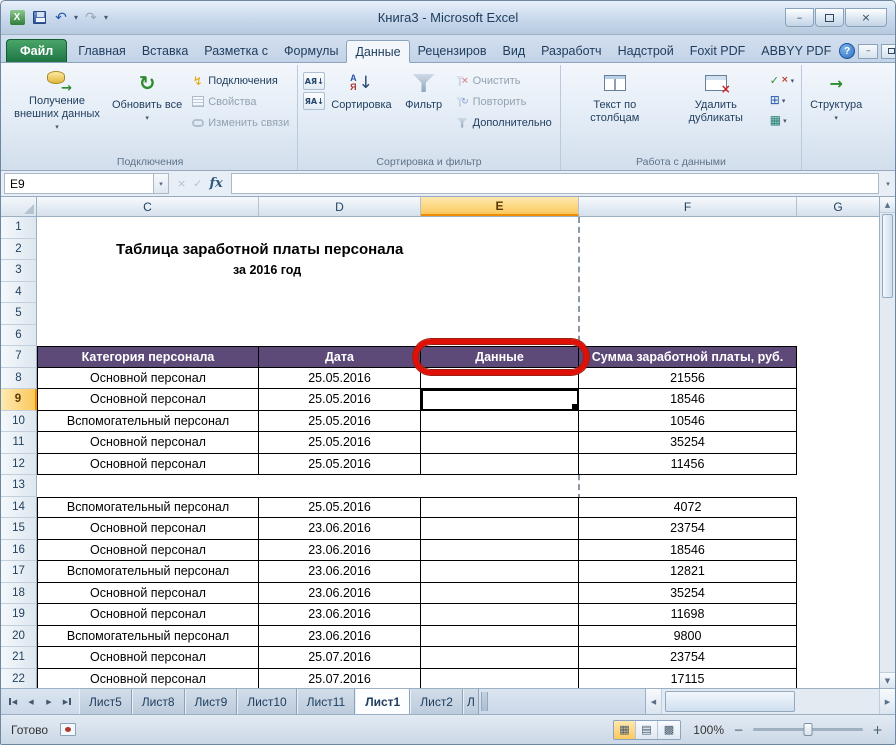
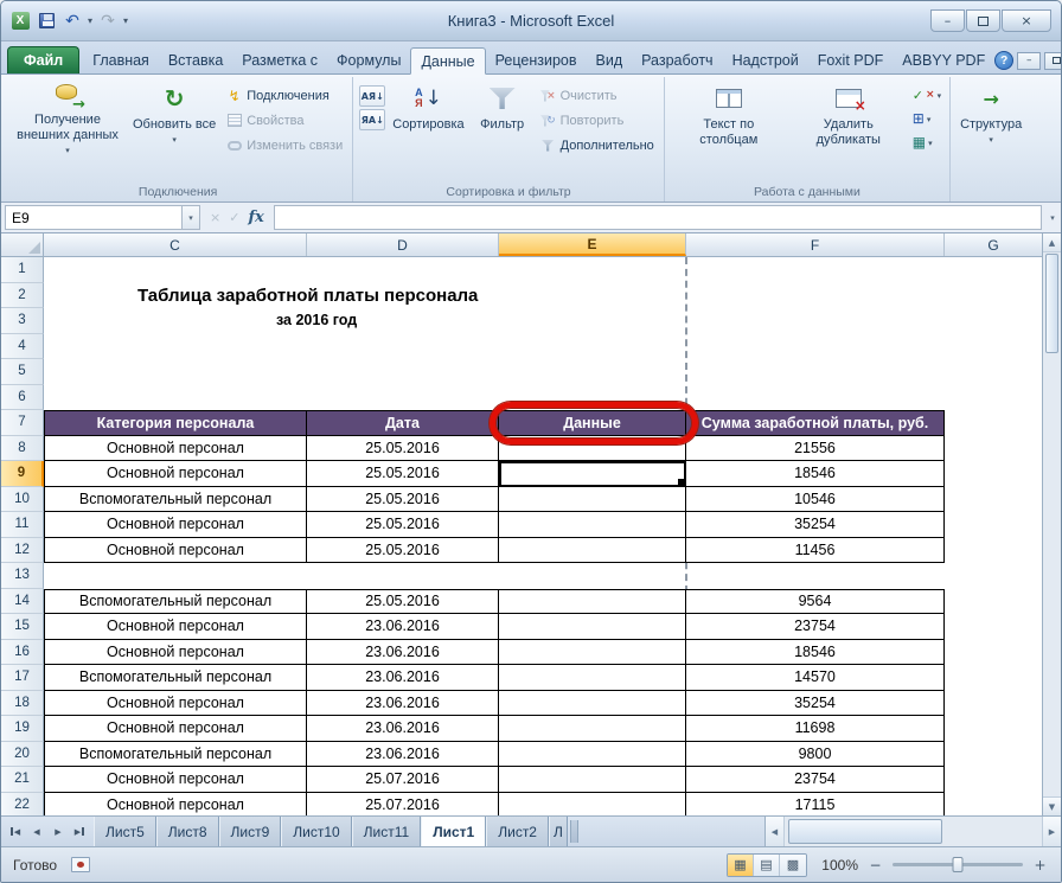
  X
  ↶
  ▾
  ↷
  ▾
  Книга3 - Microsoft Excel
  –
  ×
  Файл
  Главная
  Вставка
  Разметка с
  Формулы
  Данные
  Рецензиров
  Вид
  Разработч
  Надстрой
  Foxit PDF
  ABBYY PDF
  ?
  –
  →
  Получение внешних данных
  ▾
  ↻
  Обновить все
  ▾
  ↯
  Подключения
  Свойства
  Изменить связи
  Подключения
  АЯ↓
  ЯА↓
  А
  Я
  ↓
  Сортировка
  Фильтр
  ×
  Очистить
  ↻
  Повторить
  Дополнительно
  Сортировка и фильтр
  Текст по столбцам
  ×
  Удалить дубликаты
  ✓
  ×
  ▾
  ⊞
  ▾
  ▦
  ▾
  Работа с данными
  →
  Структура
  ▾
  E9
  ▾
  ×
  ✓
  fx
  ▾
  C
  D
  E
  F
  G
  1
  2
  Таблица заработной платы персонала
  3
  за 2016 год
  4
  5
  6
  7
  Категория персонала
  Дата
  Данные
  Сумма заработной платы, руб.
  8
  Основной персонал
  25.05.2016
  21556
  9
  Основной персонал
  25.05.2016
  18546
  10
  Вспомогательный персонал
  25.05.2016
  10546
  11
  Основной персонал
  25.05.2016
  35254
  12
  Основной персонал
  25.05.2016
  11456
  13
  14
  Вспомогательный персонал
  25.05.2016
- 4072
+ 9564
  15
  Основной персонал
  23.06.2016
  23754
  16
  Основной персонал
  23.06.2016
  18546
  17
  Вспомогательный персонал
  23.06.2016
- 12821
+ 14570
  18
  Основной персонал
  23.06.2016
  35254
  19
  Основной персонал
  23.06.2016
  11698
  20
  Вспомогательный персонал
  23.06.2016
  9800
  21
  Основной персонал
  25.07.2016
  23754
  22
  Основной персонал
  25.07.2016
  17115
  ▲
  ▼
  ◀
  ◀
  ▶
  ▶
  Лист5
  Лист8
  Лист9
  Лист10
  Лист11
  Лист1
  Лист2
  Л
  ◀
  ▶
  Готово
  ▦
  ▤
  ▩
  100%
  −
  +
